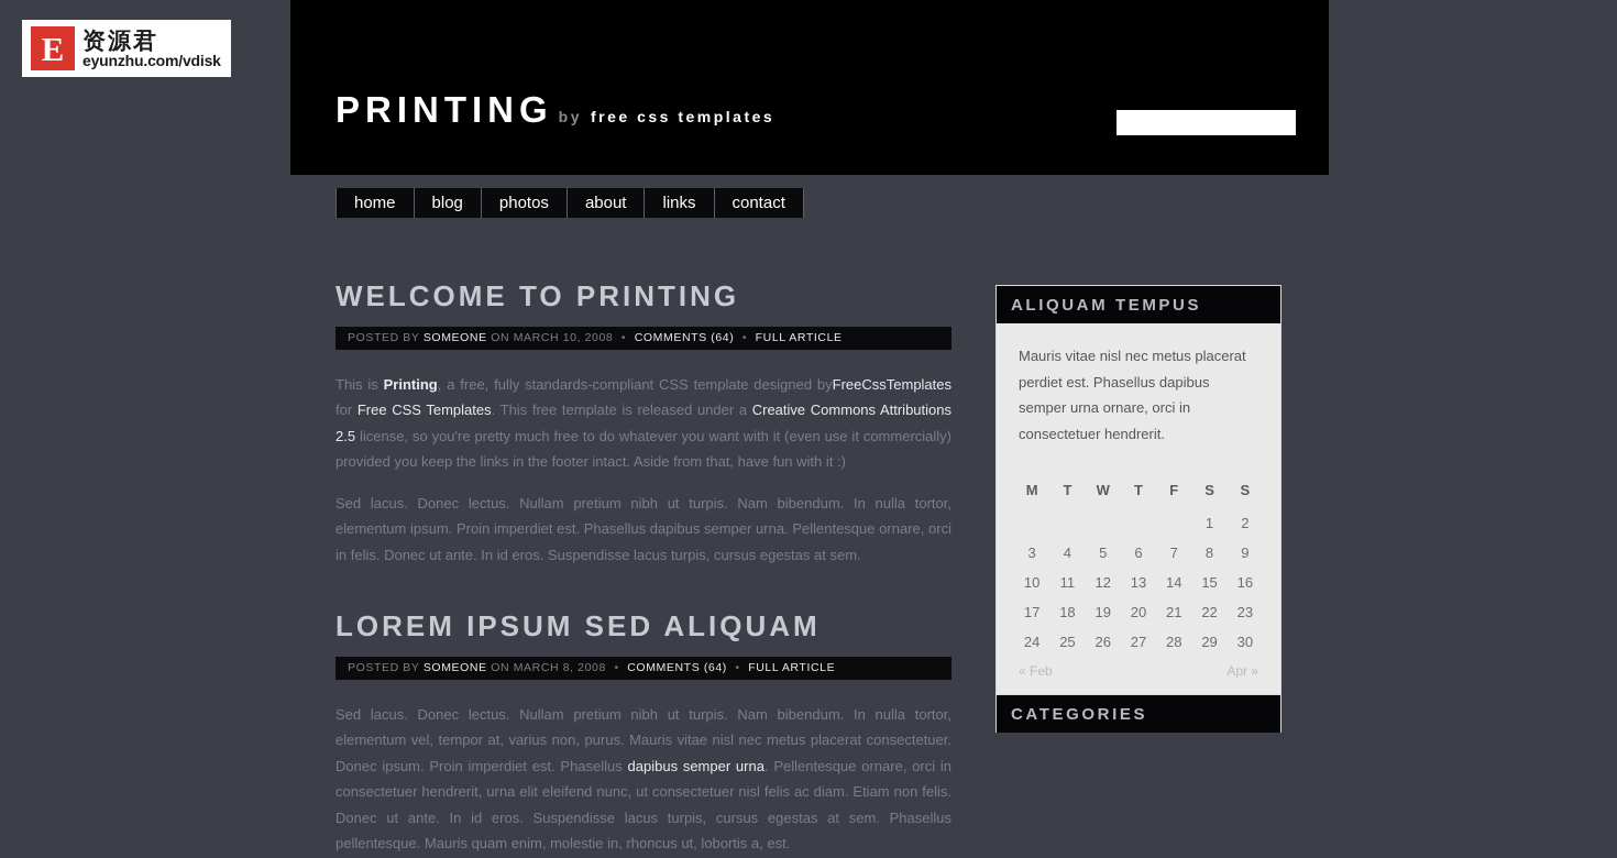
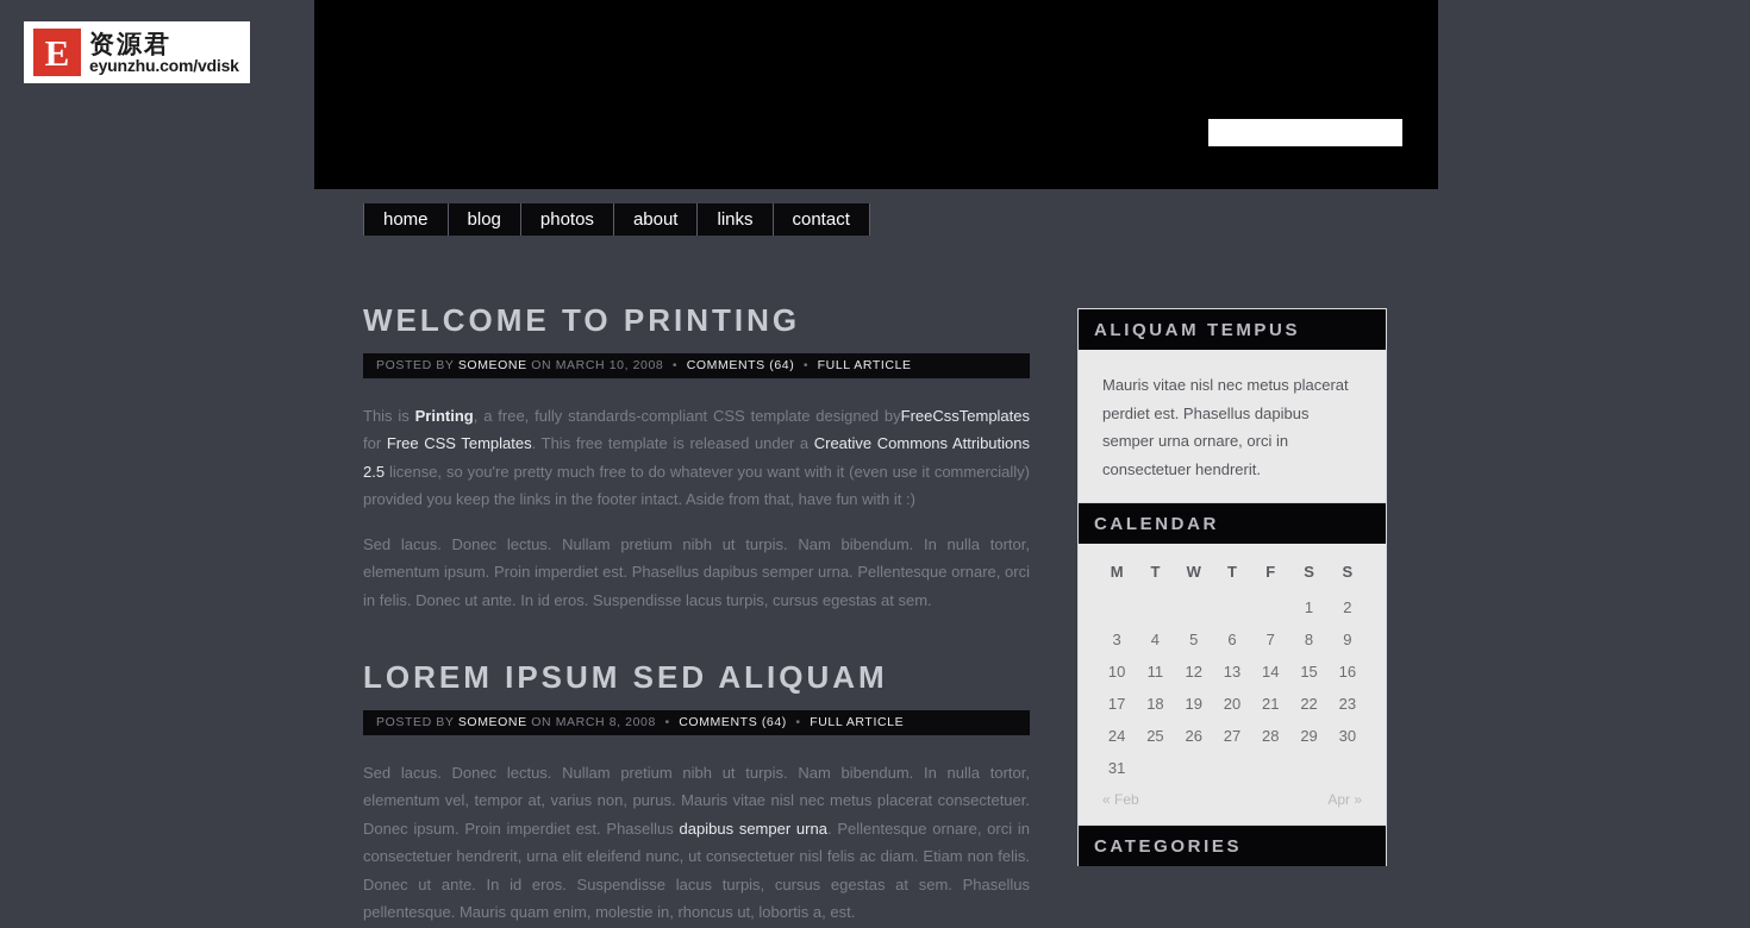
- PRINTING
- by
- free css templates
  home
  blog
  photos
  about
  links
  contact
  WELCOME TO PRINTING
  POSTED BY SOMEONE ON MARCH 10, 2008 • COMMENTS (64) • FULL ARTICLE
  This is Printing, a free, fully standards-compliant CSS template designed byFreeCssTemplates for Free CSS Templates. This free template is released under a Creative Commons Attributions 2.5 license, so you're pretty much free to do whatever you want with it (even use it commercially) provided you keep the links in the footer intact. Aside from that, have fun with it :)
  Sed lacus. Donec lectus. Nullam pretium nibh ut turpis. Nam bibendum. In nulla tortor, elementum ipsum. Proin imperdiet est. Phasellus dapibus semper urna. Pellentesque ornare, orci in felis. Donec ut ante. In id eros. Suspendisse lacus turpis, cursus egestas at sem.
  LOREM IPSUM SED ALIQUAM
  POSTED BY SOMEONE ON MARCH 8, 2008 • COMMENTS (64) • FULL ARTICLE
  Sed lacus. Donec lectus. Nullam pretium nibh ut turpis. Nam bibendum. In nulla tortor, elementum vel, tempor at, varius non, purus. Mauris vitae nisl nec metus placerat consectetuer. Donec ipsum. Proin imperdiet est. Phasellus dapibus semper urna. Pellentesque ornare, orci in consectetuer hendrerit, urna elit eleifend nunc, ut consectetuer nisl felis ac diam. Etiam non felis. Donec ut ante. In id eros. Suspendisse lacus turpis, cursus egestas at sem. Phasellus pellentesque. Mauris quam enim, molestie in, rhoncus ut, lobortis a, est.
  ALIQUAM TEMPUS
  Mauris vitae nisl nec metus placerat perdiet est. Phasellus dapibus semper urna ornare, orci in consectetuer hendrerit.
+ CALENDAR
  M	T	W	T	F	S	S
  					1	2
  3	4	5	6	7	8	9
  10	11	12	13	14	15	16
  17	18	19	20	21	22	23
  24	25	26	27	28	29	30
+ 31
  « Feb
  Apr »
  CATEGORIES
  E
  资源君
  eyunzhu.com/vdisk
